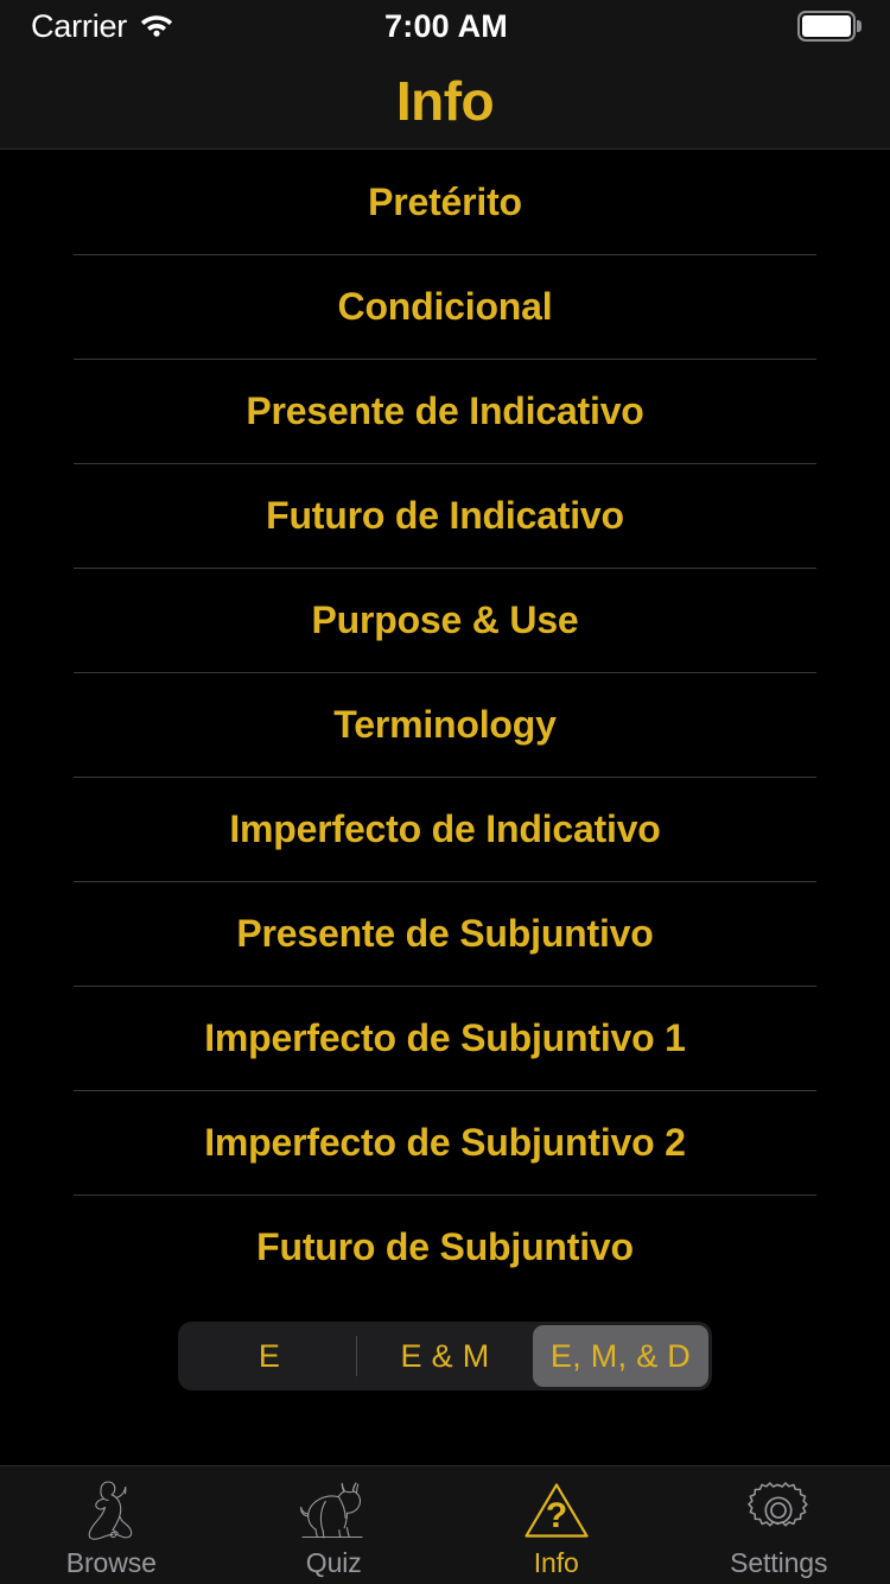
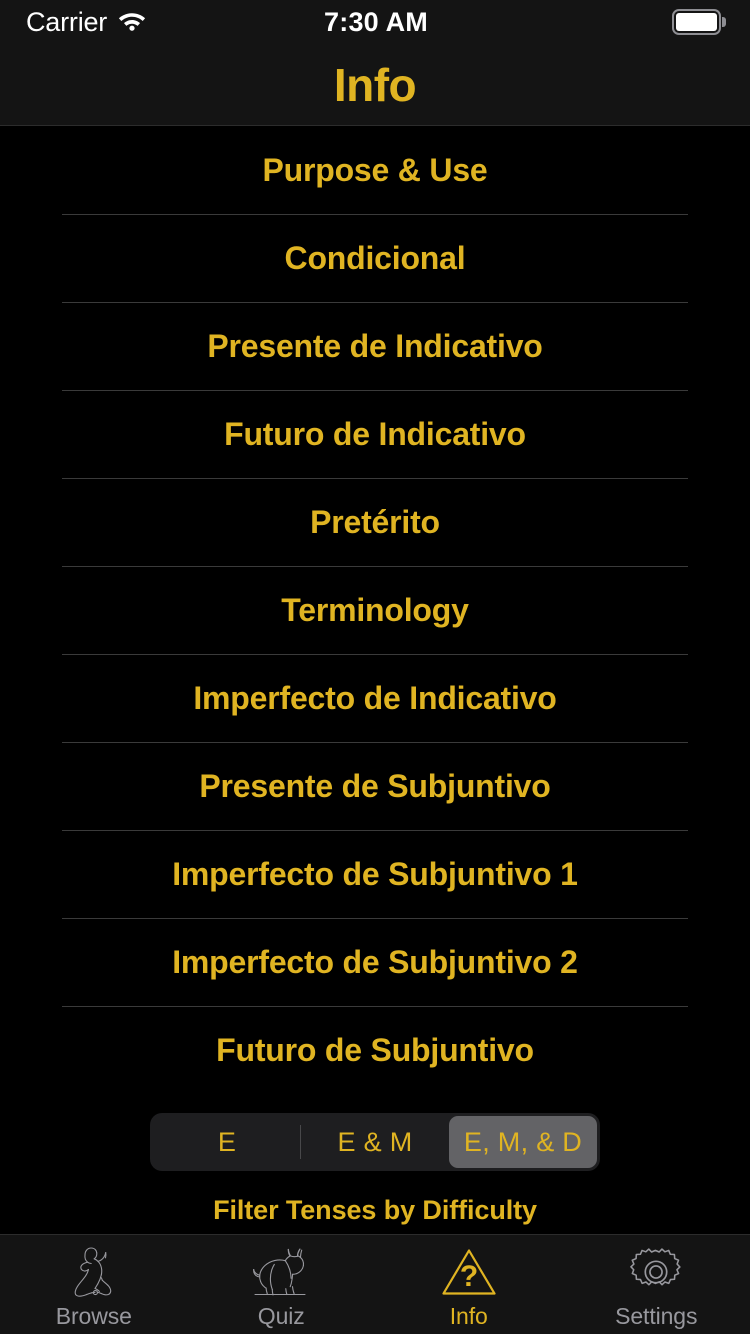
  Carrier
- 7:00 AM
+ 7:30 AM
  Info
- Pretérito
+ Purpose & Use
  Condicional
  Presente de Indicativo
  Futuro de Indicativo
- Purpose & Use
+ Pretérito
  Terminology
  Imperfecto de Indicativo
  Presente de Subjuntivo
  Imperfecto de Subjuntivo 1
  Imperfecto de Subjuntivo 2
  Futuro de Subjuntivo
  E
  E & M
  E, M, & D
+ Filter Tenses by Difficulty
  Browse
  Quiz
  ?
  Info
  Settings
